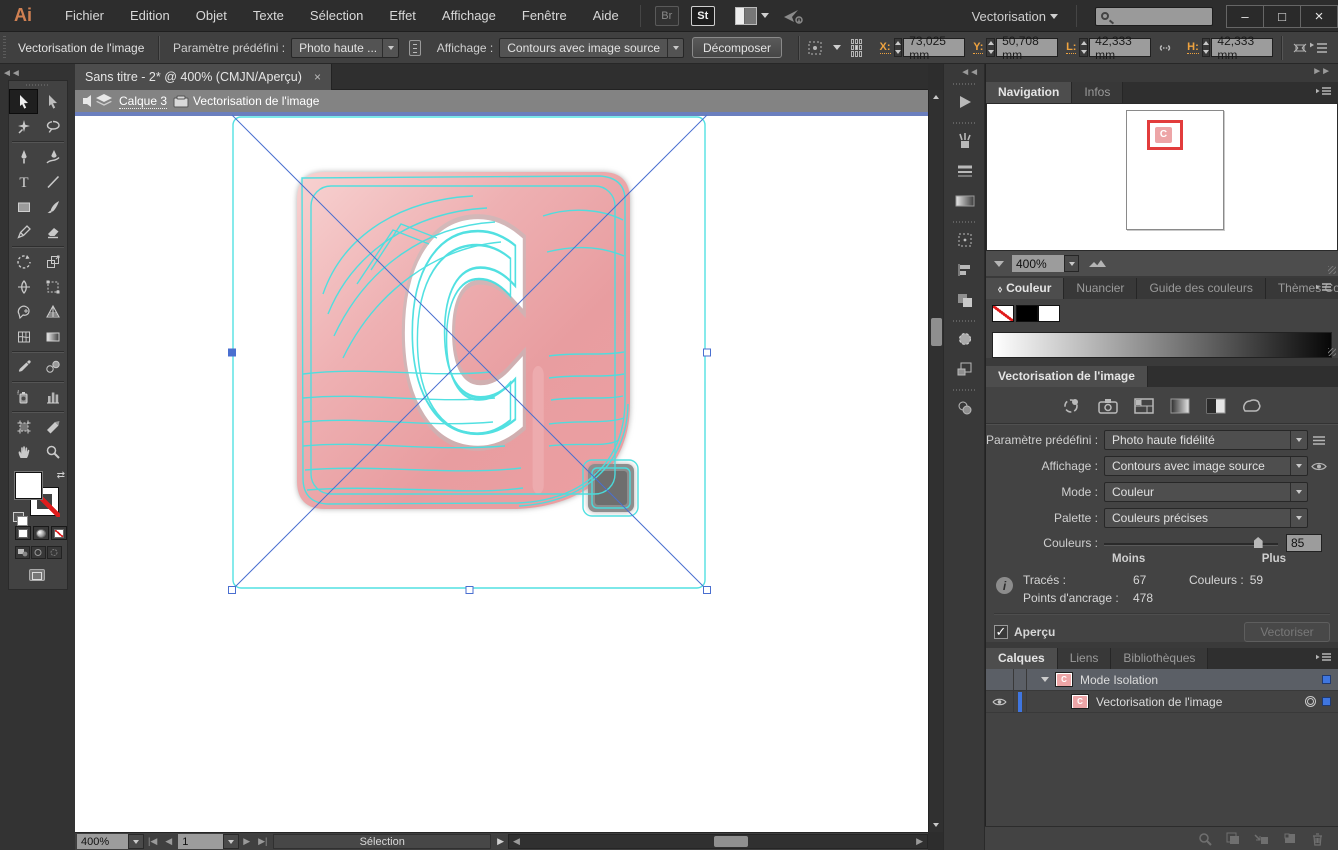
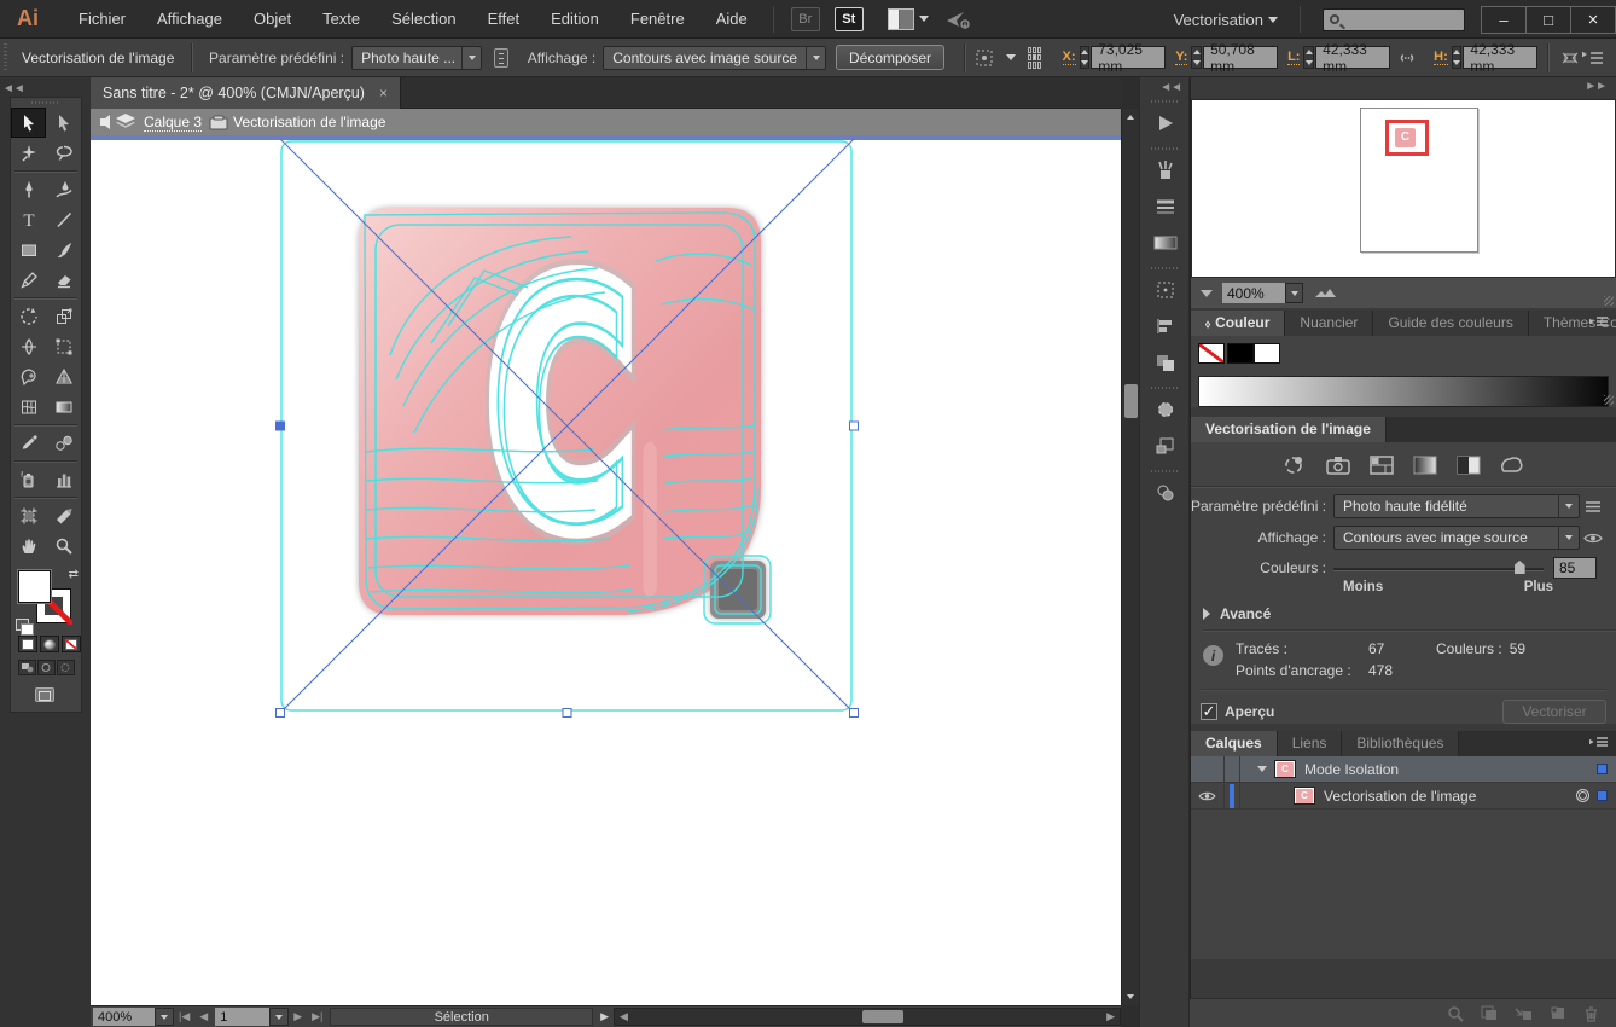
  Ai
  Fichier
- Edition
+ Affichage
  Objet
  Texte
  Sélection
  Effet
- Affichage
+ Edition
  Fenêtre
  Aide
  Br
  St
  Vectorisation
  –
  □
  ×
  Vectorisation de l'image
  Paramètre prédéfini :
  Photo haute ...
  Affichage :
  Contours avec image source
  Décomposer
  X:
  73,025 mm
  Y:
  50,708 mm
  L:
  42,333 mm
  H:
  42,333 mm
  ◄◄
  T
  ⇄
  Sans titre - 2* @ 400% (CMJN/Aperçu)
  ×
  Calque 3
  Vectorisation de l'image
  C
  400%
  |◀
  ◀
  1
  ▶
  ▶|
  Sélection
  ▶
  ◀
  ▶
  ◄◄
  ►►
- Navigation
- Infos
  C
  400%
  ⬨ Couleur
  Nuancier
  Guide des couleurs
  Thèmes Co
  Vectorisation de l'image
  Paramètre prédéfini :
  Photo haute fidélité
  Affichage :
  Contours avec image source
- Mode :
- Couleur
- Palette :
- Couleurs précises
  Couleurs :
  85
  Moins
  Plus
+ Avancé
  i
  Tracés :
  67
  Couleurs :
  59
  Points d'ancrage :
  478
  ✓
  Aperçu
  Vectoriser
  Calques
  Liens
  Bibliothèques
  C
  Mode Isolation
  C
  Vectorisation de l'image
